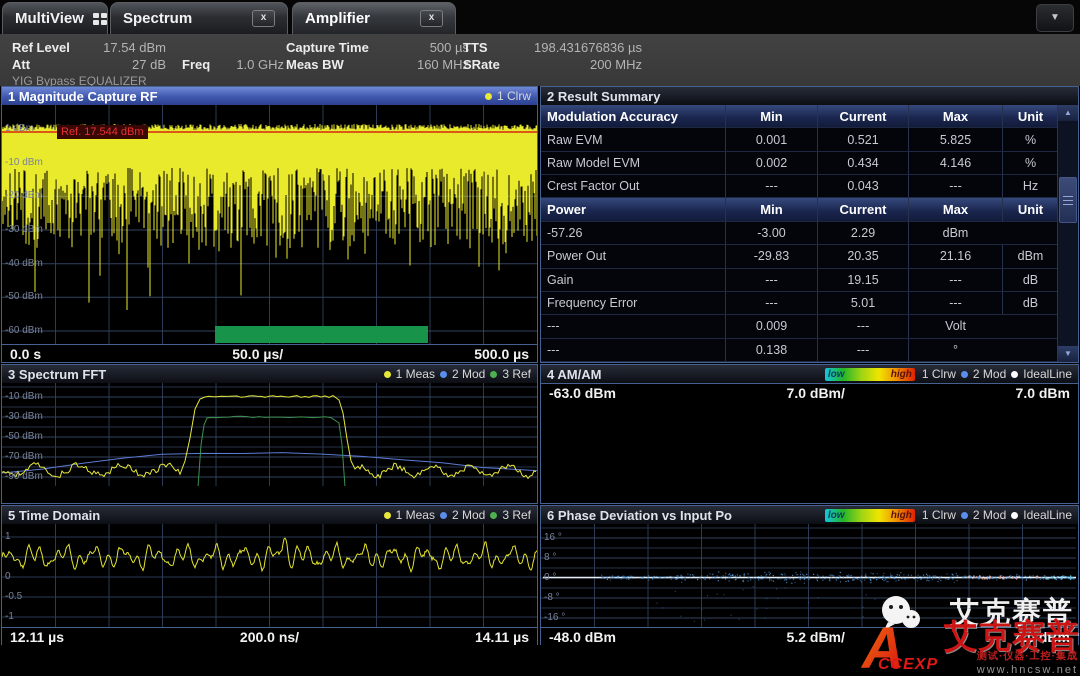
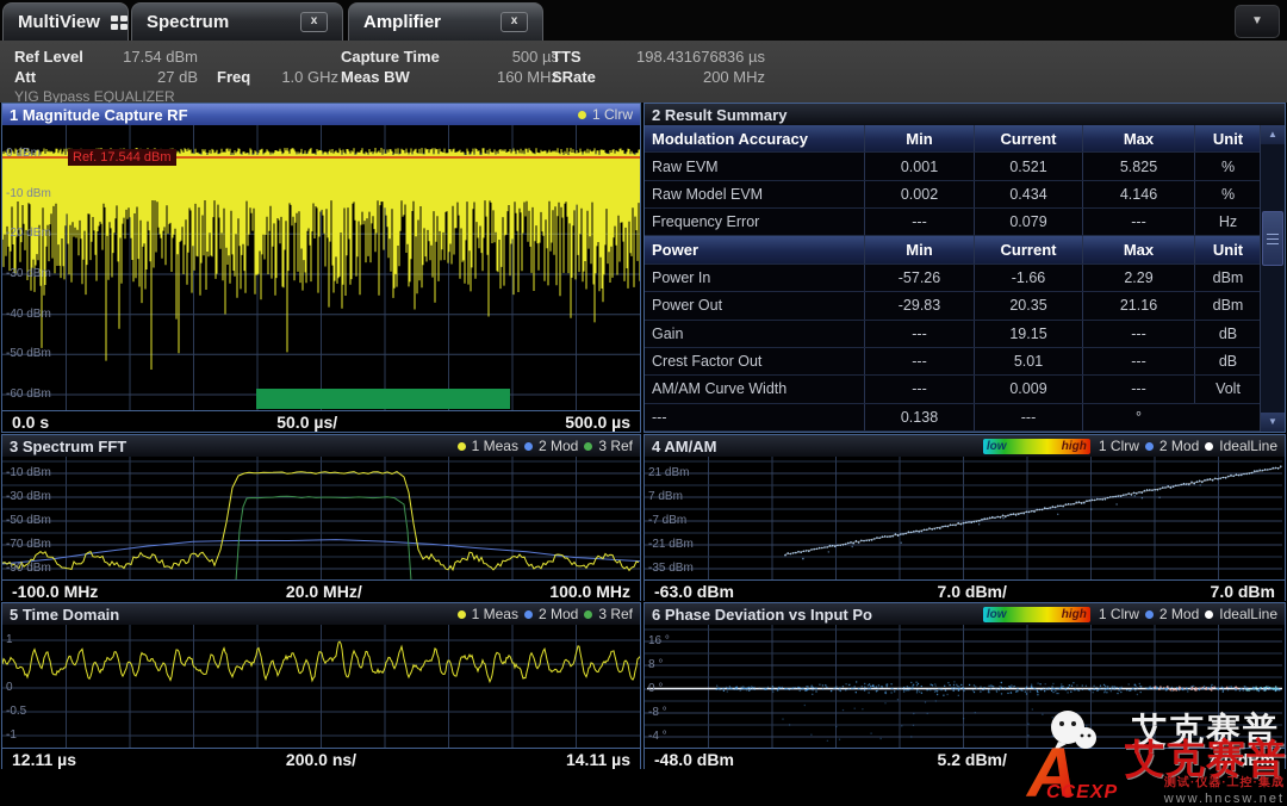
  MultiView
  Spectrum
  x
  Amplifier
  x
  ▼
  Ref Level
  17.54 dBm
  Att
  27 dB
  Freq
  1.0 GHz
  Capture Time
  500 µs
  Meas BW
  160 MHz
  TTS
  198.431676836 µs
  SRate
  200 MHz
  YIG Bypass EQUALIZER
  1 Magnitude Capture RF
  1 Clrw
  Ref. 17.544 dBm
- 1 dBm
+ 0 dBm
  -10 dBm
  -20 dBm
  -30 dBm
  -40 dBm
  -50 dBm
  -60 dBm
  0.0 s
  50.0 µs/
  500.0 µs
  2 Result Summary
  Modulation Accuracy
  Min
  Current
  Max
  Unit
  Raw EVM
  0.001
  0.521
  5.825
  %
  Raw Model EVM
  0.002
  0.434
  4.146
  %
- Crest Factor Out
+ Frequency Error
  ---
- 0.043
+ 0.079
  ---
  Hz
  Power
  Min
  Current
  Max
  Unit
+ Power In
  -57.26
- -3.00
+ -1.66
  2.29
  dBm
  Power Out
  -29.83
  20.35
  21.16
  dBm
  Gain
  ---
  19.15
  ---
  dB
- Frequency Error
+ Crest Factor Out
  ---
  5.01
  ---
  dB
+ AM/AM Curve Width
  ---
  0.009
  ---
  Volt
  ---
  0.138
  ---
  °
  ▲
  ▼
  3 Spectrum FFT
  1 Meas
  2 Mod
  3 Ref
  -10 dBm
  -30 dBm
  -50 dBm
  -70 dBm
  -90 dBm
+ -100.0 MHz
+ 20.0 MHz/
+ 100.0 MHz
  4 AM/AM
  low
  high
  1 Clrw
  2 Mod
  IdealLine
+ 21 dBm
+ 7 dBm
+ -7 dBm
+ -21 dBm
+ -35 dBm
  -63.0 dBm
  7.0 dBm/
  7.0 dBm
  5 Time Domain
  1 Meas
  2 Mod
  3 Ref
  1
  0
  -0.5
  -1
  12.11 µs
  200.0 ns/
  14.11 µs
  6 Phase Deviation vs Input Po
  low
  high
  1 Clrw
  2 Mod
  IdealLine
  16 °
  8 °
  0 °
  -8 °
- -16 °
+ -4 °
  -48.0 dBm
  5.2 dBm/
  4.0 dBm
  A
  艾克赛普
  艾克赛普
  CCEXP
  测试·仪器·工控·集成
  www.hncsw.net
